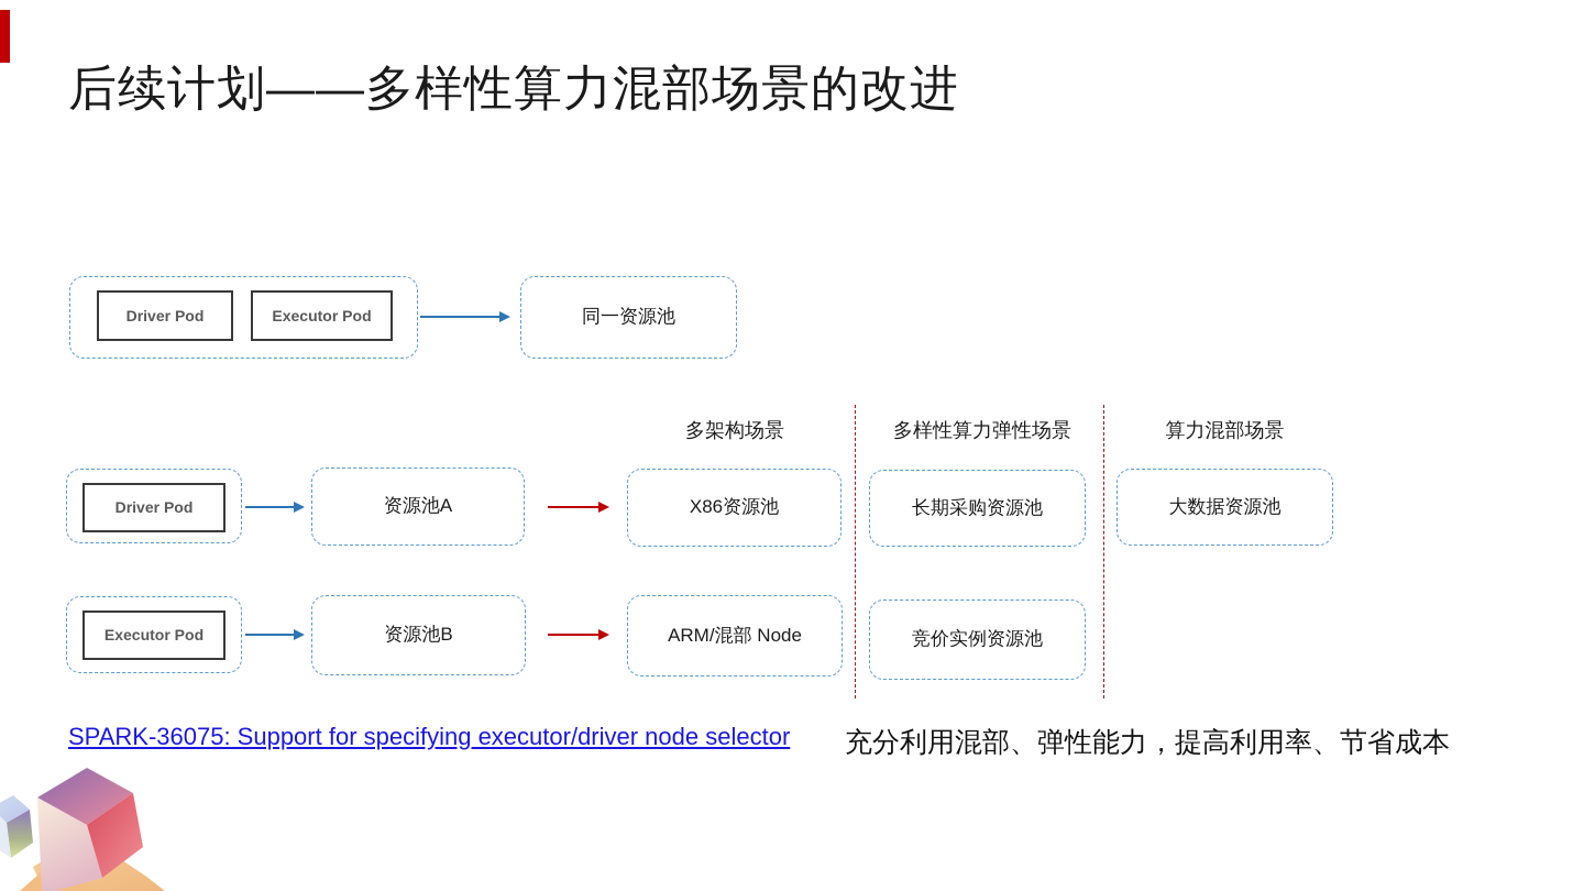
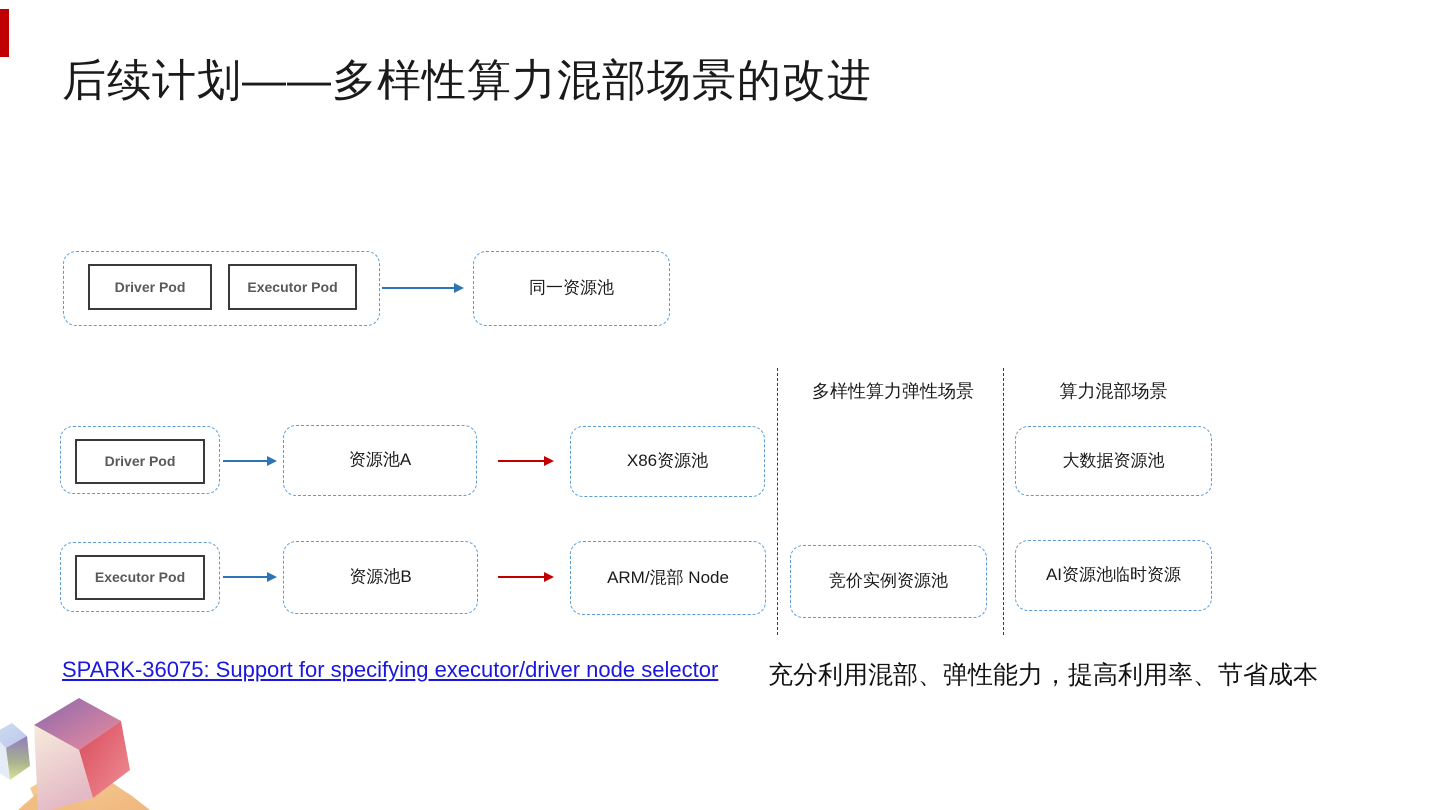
  后续计划——多样性算力混部场景的改进
  Driver Pod
  Executor Pod
  同一资源池
- 多架构场景
  多样性算力弹性场景
  算力混部场景
  Driver Pod
  资源池A
  X86资源池
- 长期采购资源池
  大数据资源池
  Executor Pod
  资源池B
  ARM/混部 Node
  竞价实例资源池
+ AI资源池临时资源
  SPARK-36075: Support for specifying executor/driver node selector
  充分利用混部、弹性能力，提高利用率、节省成本
